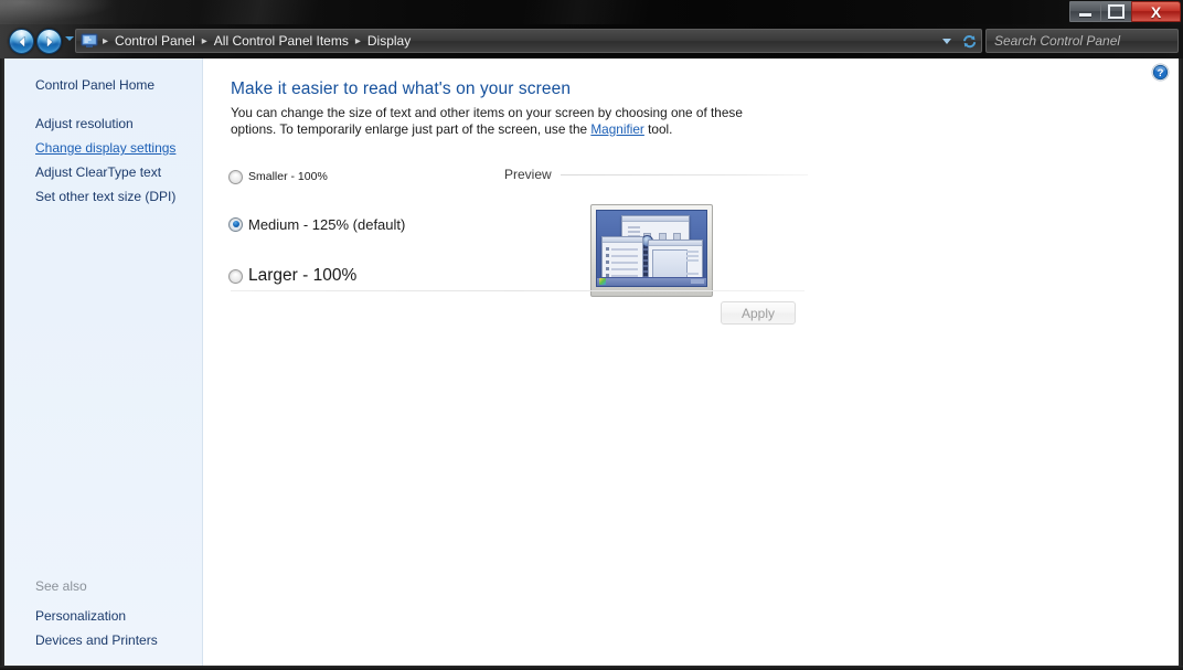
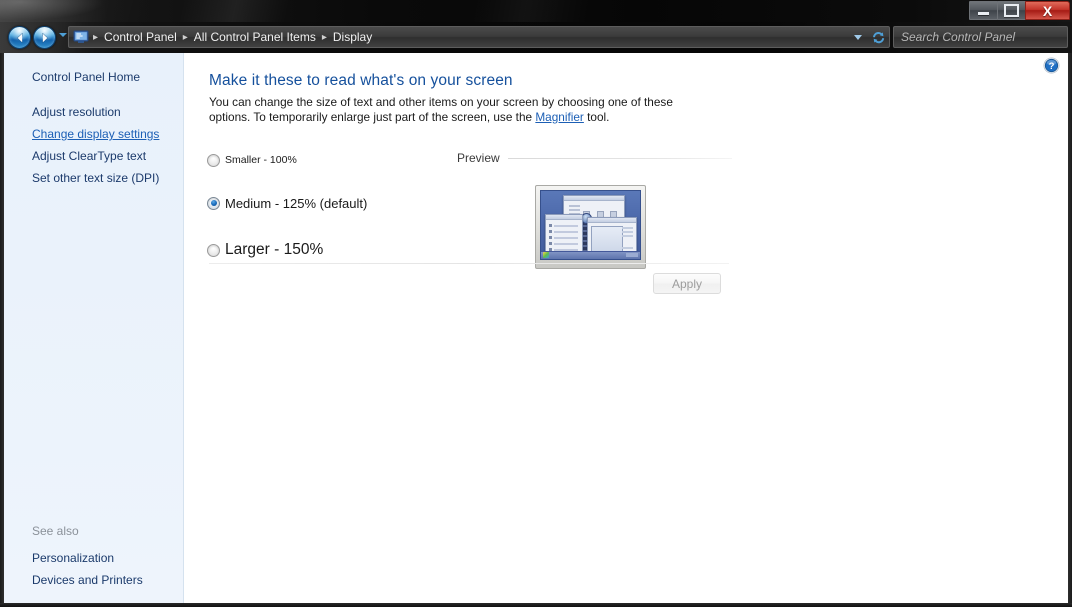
  X
  ▸
  Control Panel
  ▸
  All Control Panel Items
  ▸
  Display
  Search Control Panel
  Control Panel Home
  Adjust resolution
  Change display settings
  Adjust ClearType text
  Set other text size (DPI)
  See also
  Personalization
  Devices and Printers
  ?
- Make it easier to read what's on your screen
+ Make it these to read what's on your screen
  You can change the size of text and other items on your screen by choosing one of these options. To temporarily enlarge just part of the screen, use the Magnifier tool.
  Smaller - 100%
  Medium - 125% (default)
- Larger - 100%
+ Larger - 150%
  Preview
  Apply
